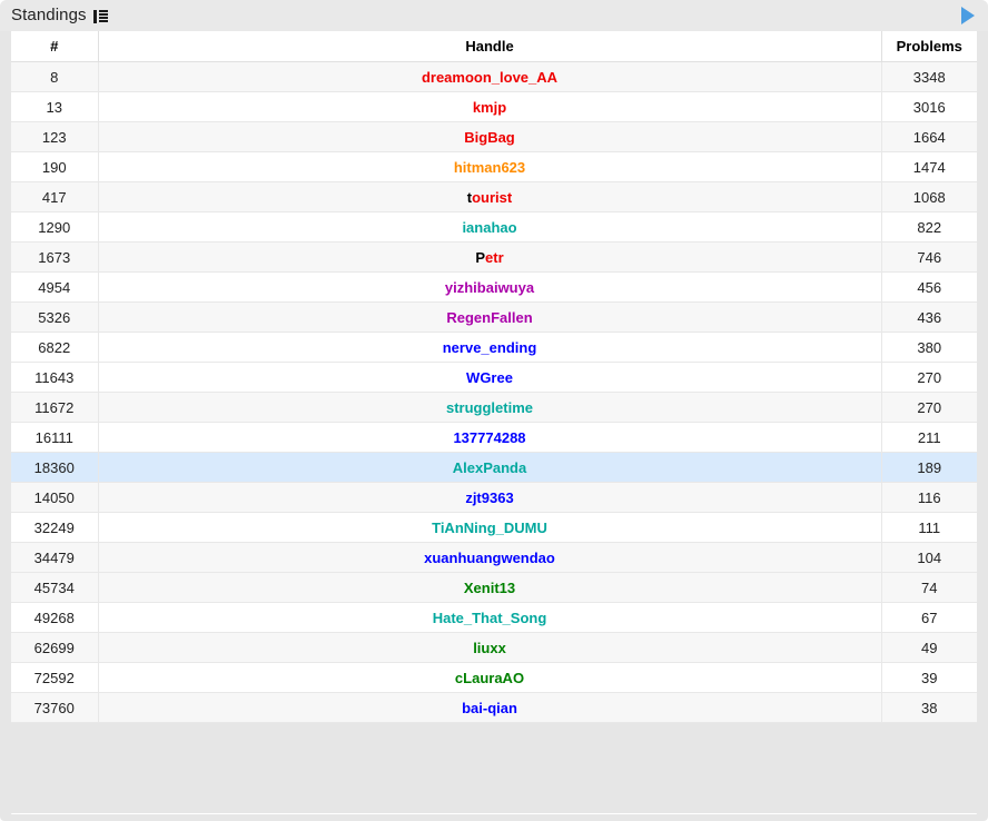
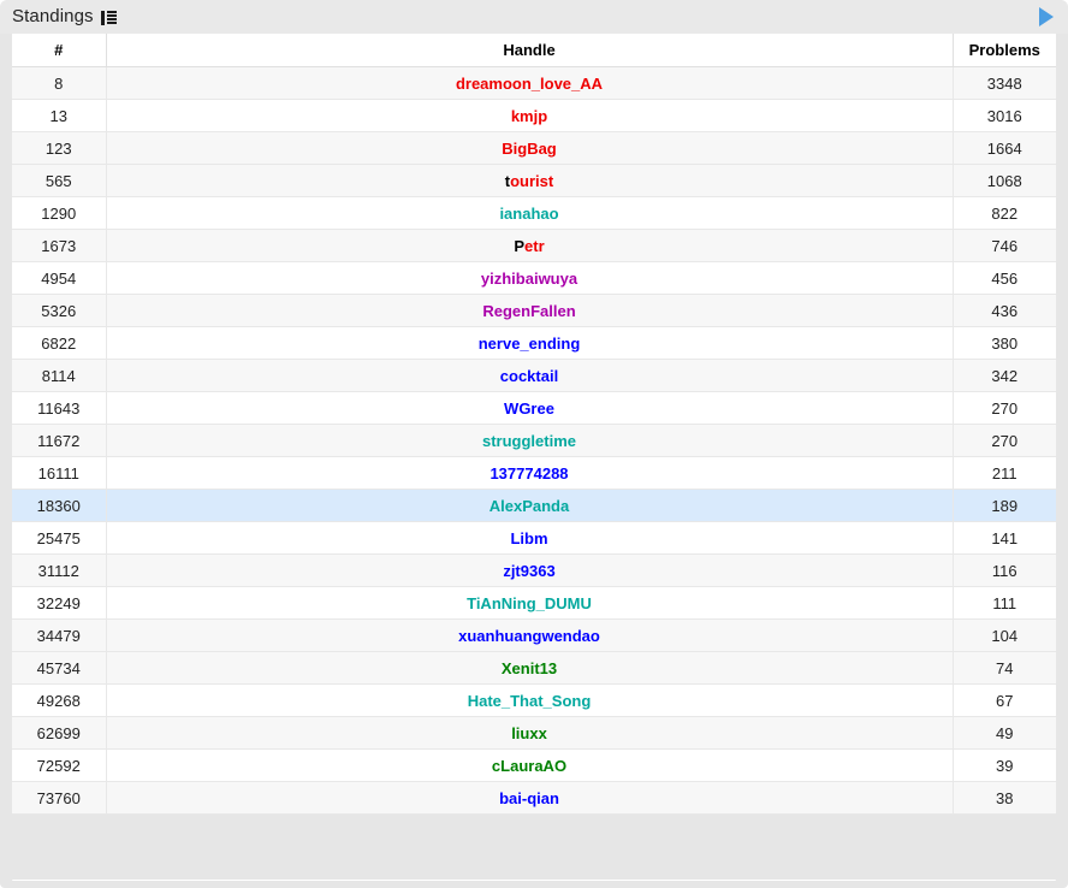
  Standings
  #	Handle	Problems
  8	dreamoon_love_AA	3348
  13	kmjp	3016
  123	BigBag	1664
- 190	hitman623	1474
- 417	tourist	1068
+ 565	tourist	1068
  1290	ianahao	822
  1673	Petr	746
  4954	yizhibaiwuya	456
  5326	RegenFallen	436
  6822	nerve_ending	380
+ 8114	cocktail	342
  11643	WGree	270
  11672	struggletime	270
  16111	137774288	211
  18360	AlexPanda	189
+ 25475	Libm	141
- 14050	zjt9363	116
+ 31112	zjt9363	116
  32249	TiAnNing_DUMU	111
  34479	xuanhuangwendao	104
  45734	Xenit13	74
  49268	Hate_That_Song	67
  62699	liuxx	49
  72592	cLauraAO	39
  73760	bai-qian	38
